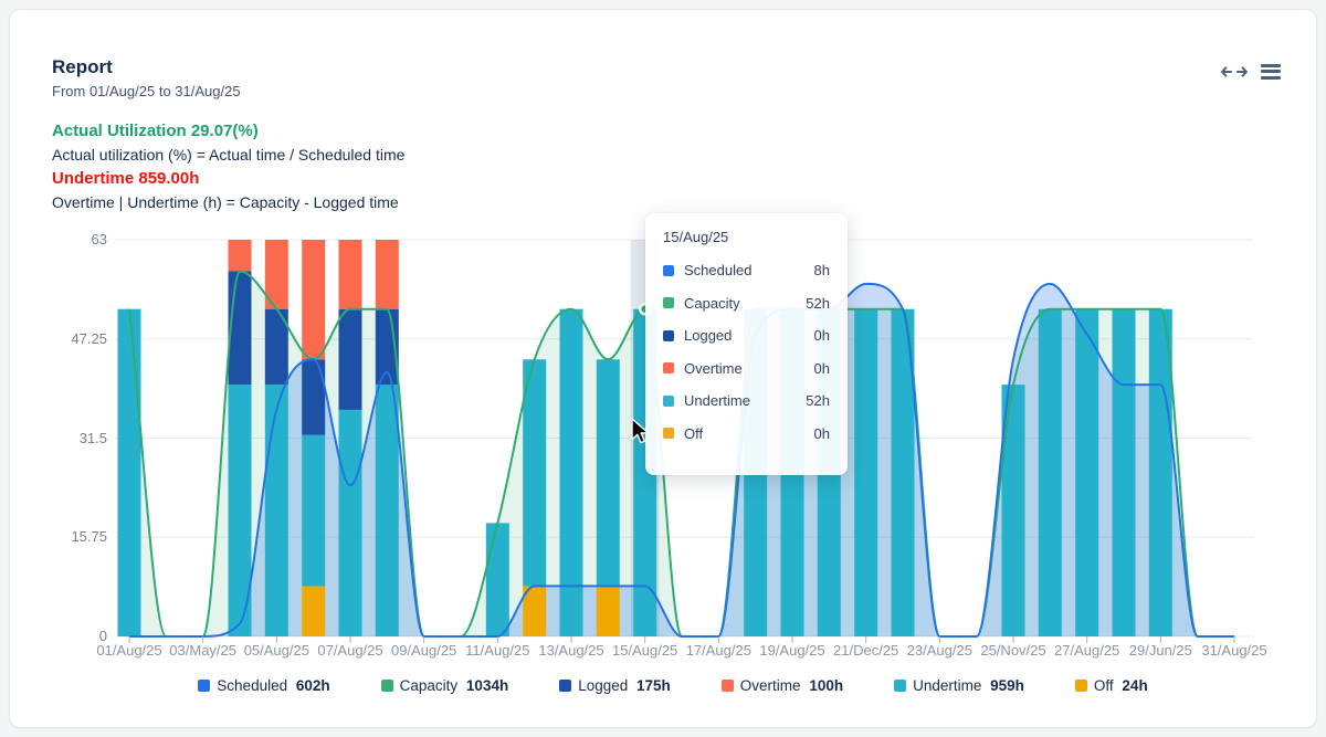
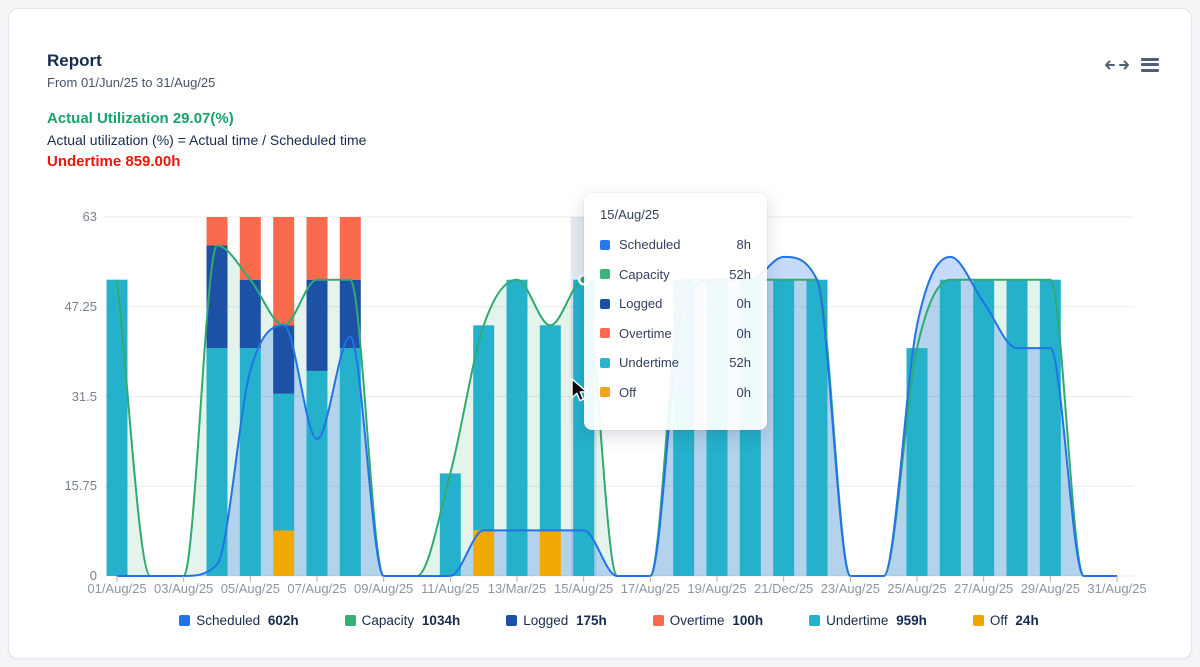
  Report
- From 01/Aug/25 to 31/Aug/25
+ From 01/Jun/25 to 31/Aug/25
  Actual Utilization 29.07(%)
  Actual utilization (%) = Actual time / Scheduled time
  Undertime 859.00h
- Overtime | Undertime (h) = Capacity - Logged time
  0
  15.75
  31.5
  47.25
  63
  01/Aug/25
- 03/May/25
+ 03/Aug/25
  05/Aug/25
  07/Aug/25
  09/Aug/25
  11/Aug/25
- 13/Aug/25
+ 13/Mar/25
  15/Aug/25
  17/Aug/25
  19/Aug/25
  21/Dec/25
  23/Aug/25
- 25/Nov/25
+ 25/Aug/25
  27/Aug/25
- 29/Jun/25
+ 29/Aug/25
  31/Aug/25
  15/Aug/25
  Scheduled
  8h
  Capacity
  52h
  Logged
  0h
  Overtime
  0h
  Undertime
  52h
  Off
  0h
  Scheduled 602h
  Capacity 1034h
  Logged 175h
  Overtime 100h
  Undertime 959h
  Off 24h
